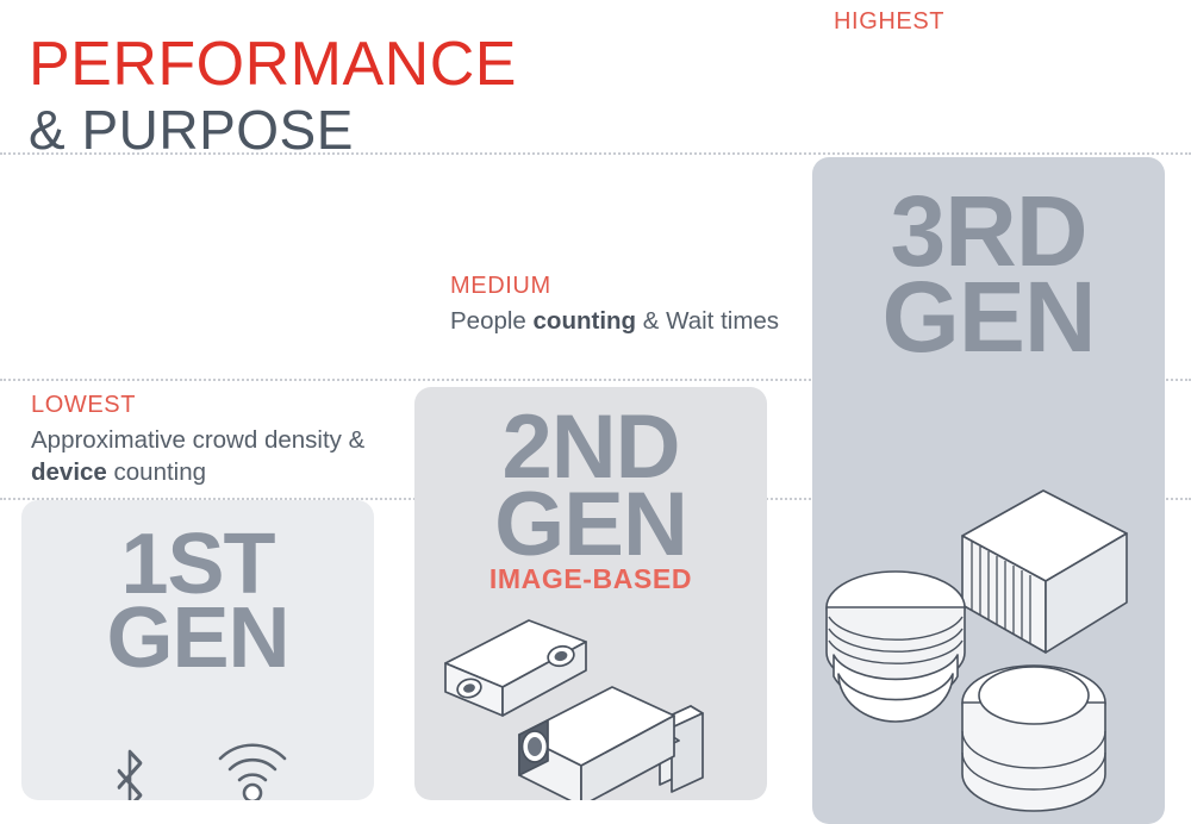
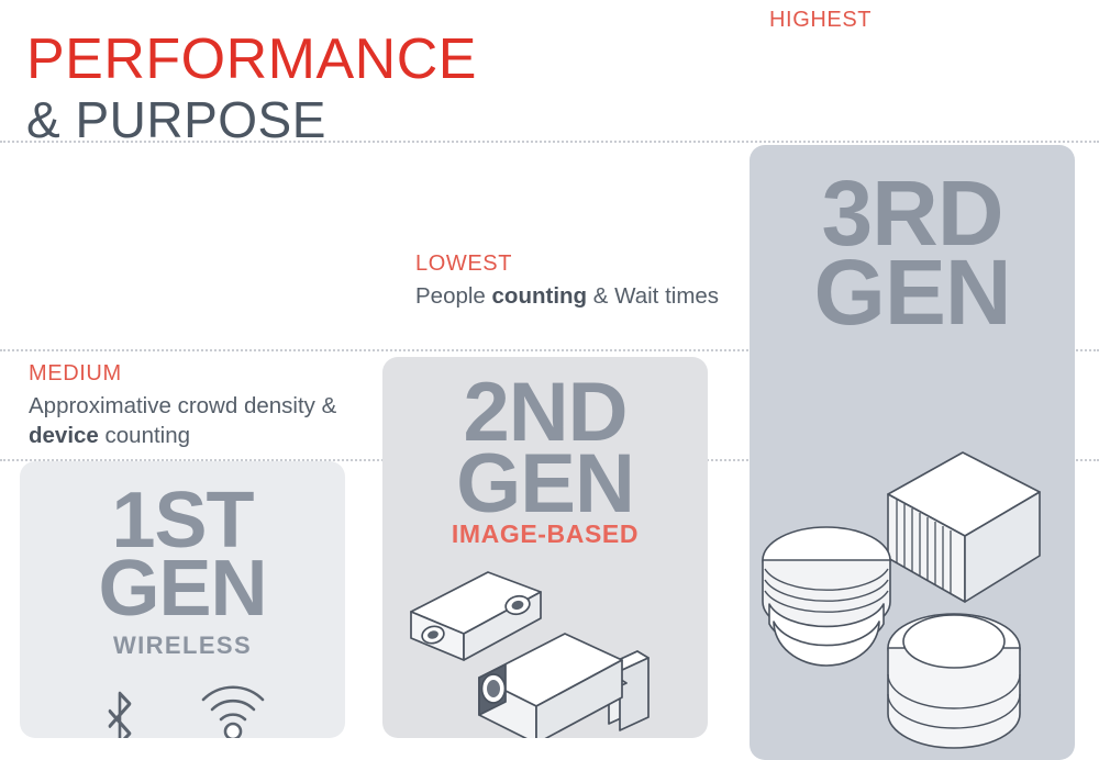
  PERFORMANCE
  & PURPOSE
- LOWEST
+ MEDIUM
  Approximative crowd density & device counting
- MEDIUM
+ LOWEST
  People counting & Wait times
  HIGHEST
  1ST
  GEN
+ WIRELESS
  2ND
  GEN
  IMAGE-BASED
  3RD
  GEN
